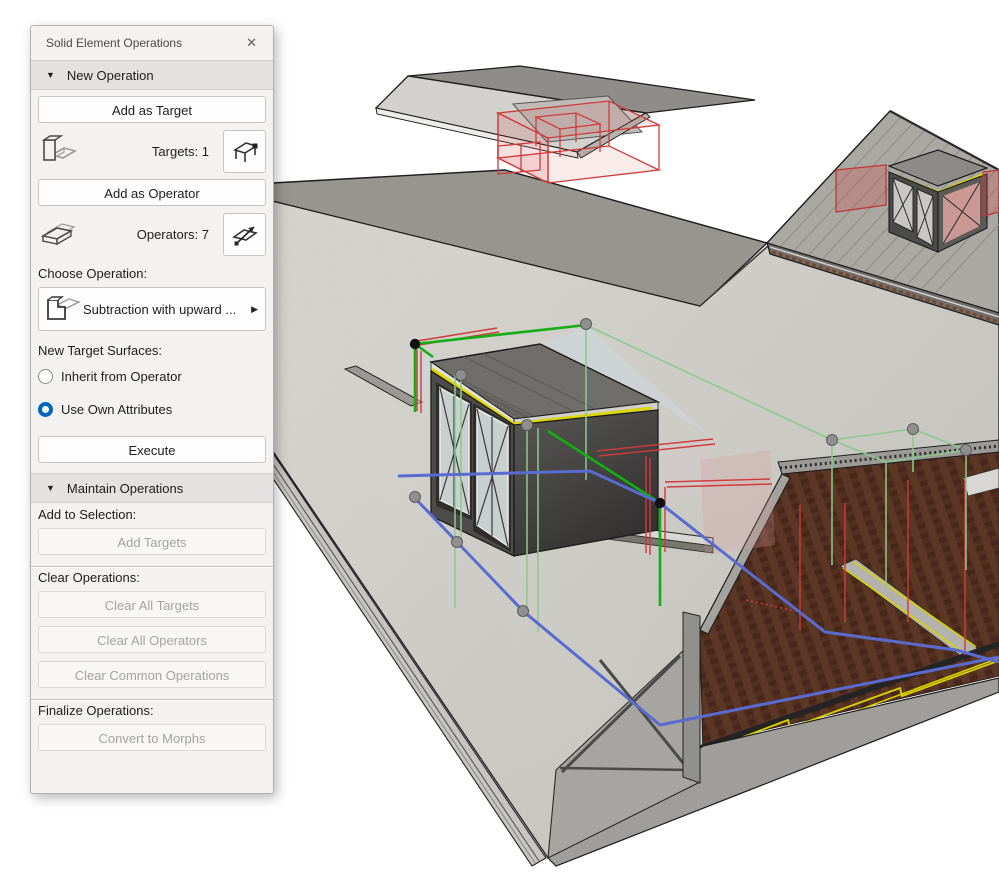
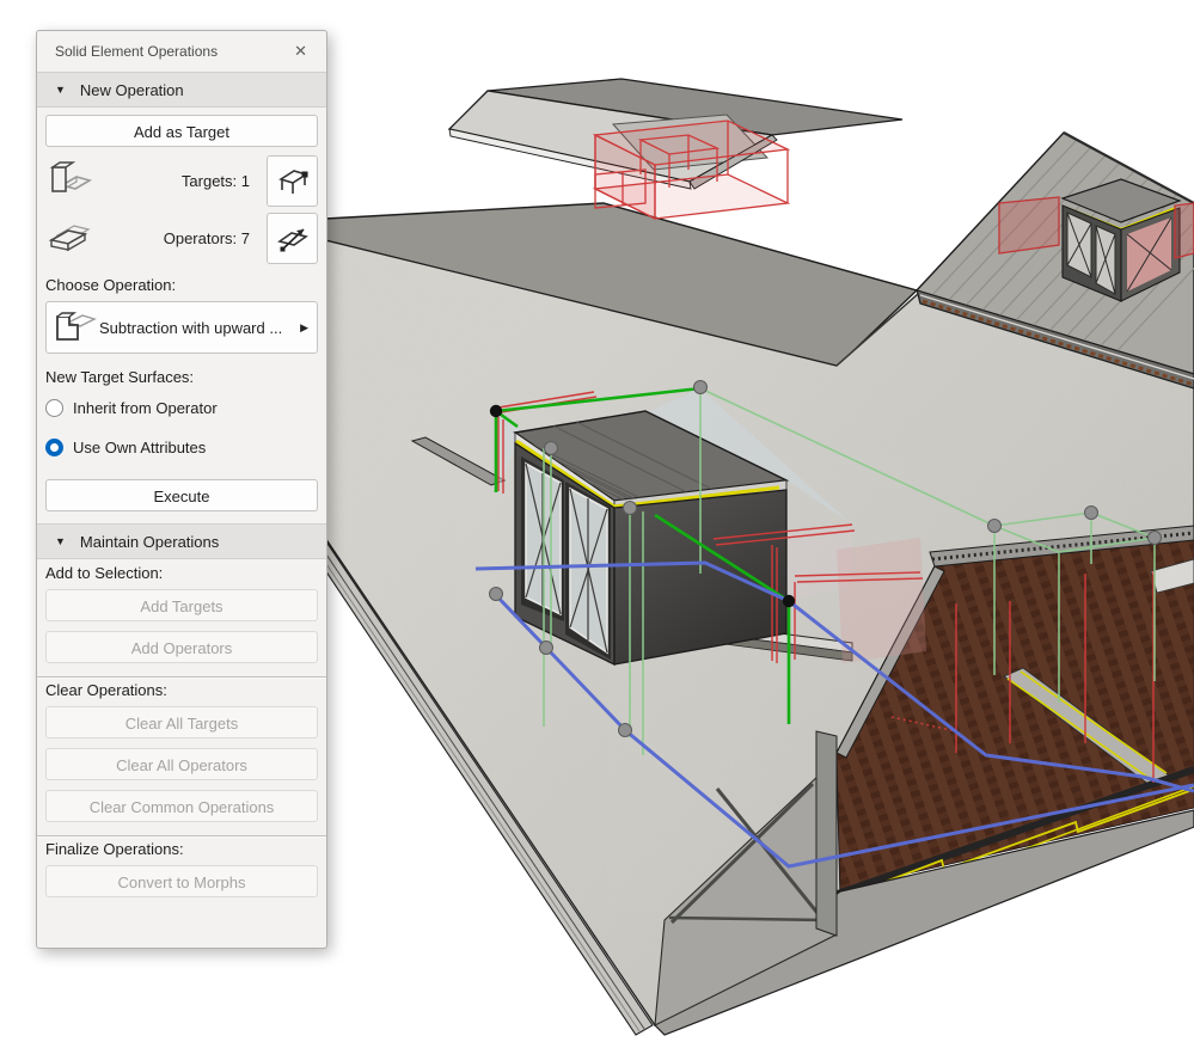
  Solid Element Operations
  ✕
  ▼
  New Operation
  Add as Target
  Targets: 1
- Add as Operator
  Operators: 7
  Choose Operation:
  Subtraction with upward ...
  ▶
  New Target Surfaces:
  Inherit from Operator
  Use Own Attributes
  Execute
  ▼
  Maintain Operations
  Add to Selection:
  Add Targets
+ Add Operators
  Clear Operations:
  Clear All Targets
  Clear All Operators
  Clear Common Operations
  Finalize Operations:
  Convert to Morphs
